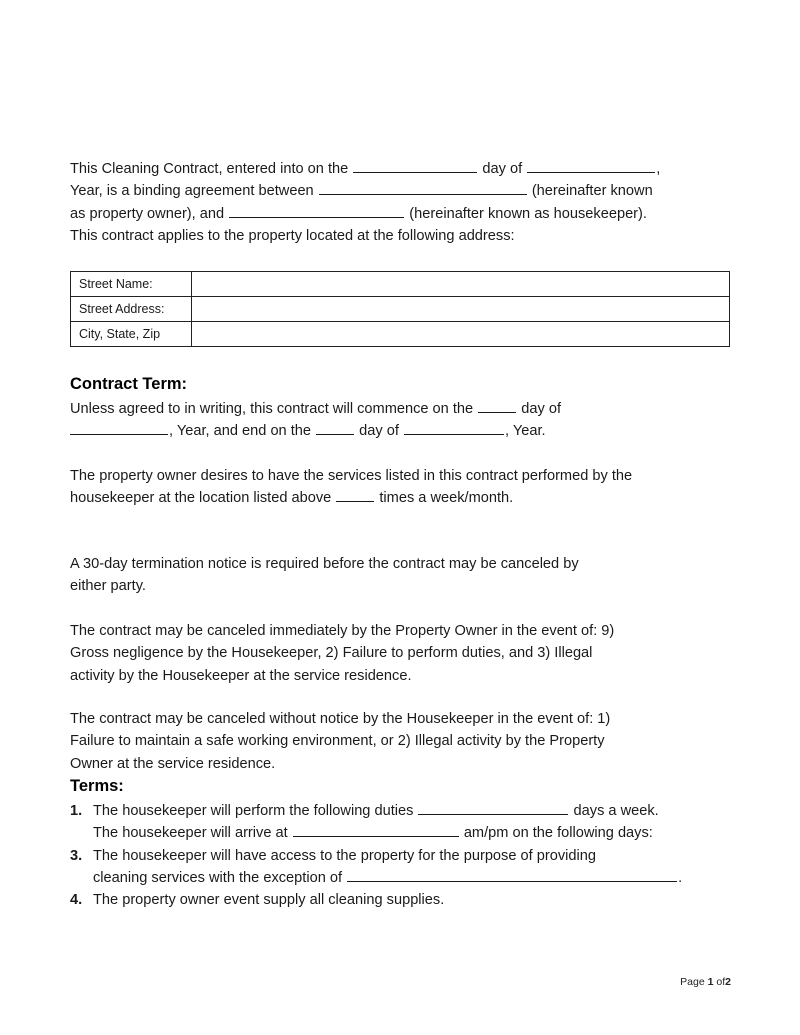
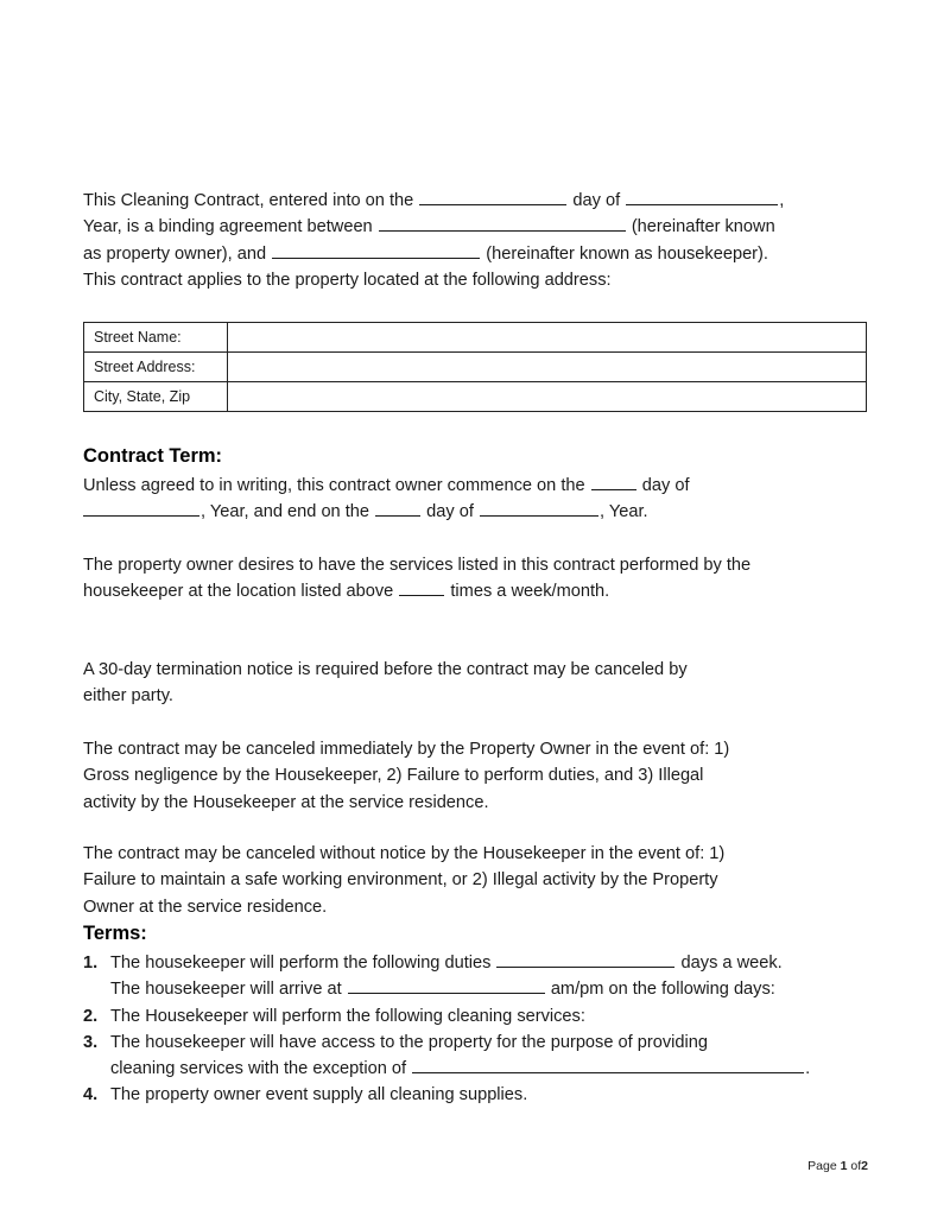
  This Cleaning Contract, entered into on the day of ,
  Year, is a binding agreement between (hereinafter known
  as property owner), and (hereinafter known as housekeeper).
  This contract applies to the property located at the following address:
  Street Name:
  Street Address:
  City, State, Zip
  Contract Term:
- Unless agreed to in writing, this contract will commence on the day of
+ Unless agreed to in writing, this contract owner commence on the day of
  , Year, and end on the day of , Year.
  The property owner desires to have the services listed in this contract performed by the
  housekeeper at the location listed above times a week/month.
  A 30-day termination notice is required before the contract may be canceled by
  either party.
- The contract may be canceled immediately by the Property Owner in the event of: 9)
+ The contract may be canceled immediately by the Property Owner in the event of: 1)
  Gross negligence by the Housekeeper, 2) Failure to perform duties, and 3) Illegal
  activity by the Housekeeper at the service residence.
  The contract may be canceled without notice by the Housekeeper in the event of: 1)
  Failure to maintain a safe working environment, or 2) Illegal activity by the Property
  Owner at the service residence.
  Terms:
  1. The housekeeper will perform the following duties days a week.
  The housekeeper will arrive at am/pm on the following days:
+ 2. The Housekeeper will perform the following cleaning services:
  3. The housekeeper will have access to the property for the purpose of providing
  cleaning services with the exception of .
  4. The property owner event supply all cleaning supplies.
  Page 1 of2
